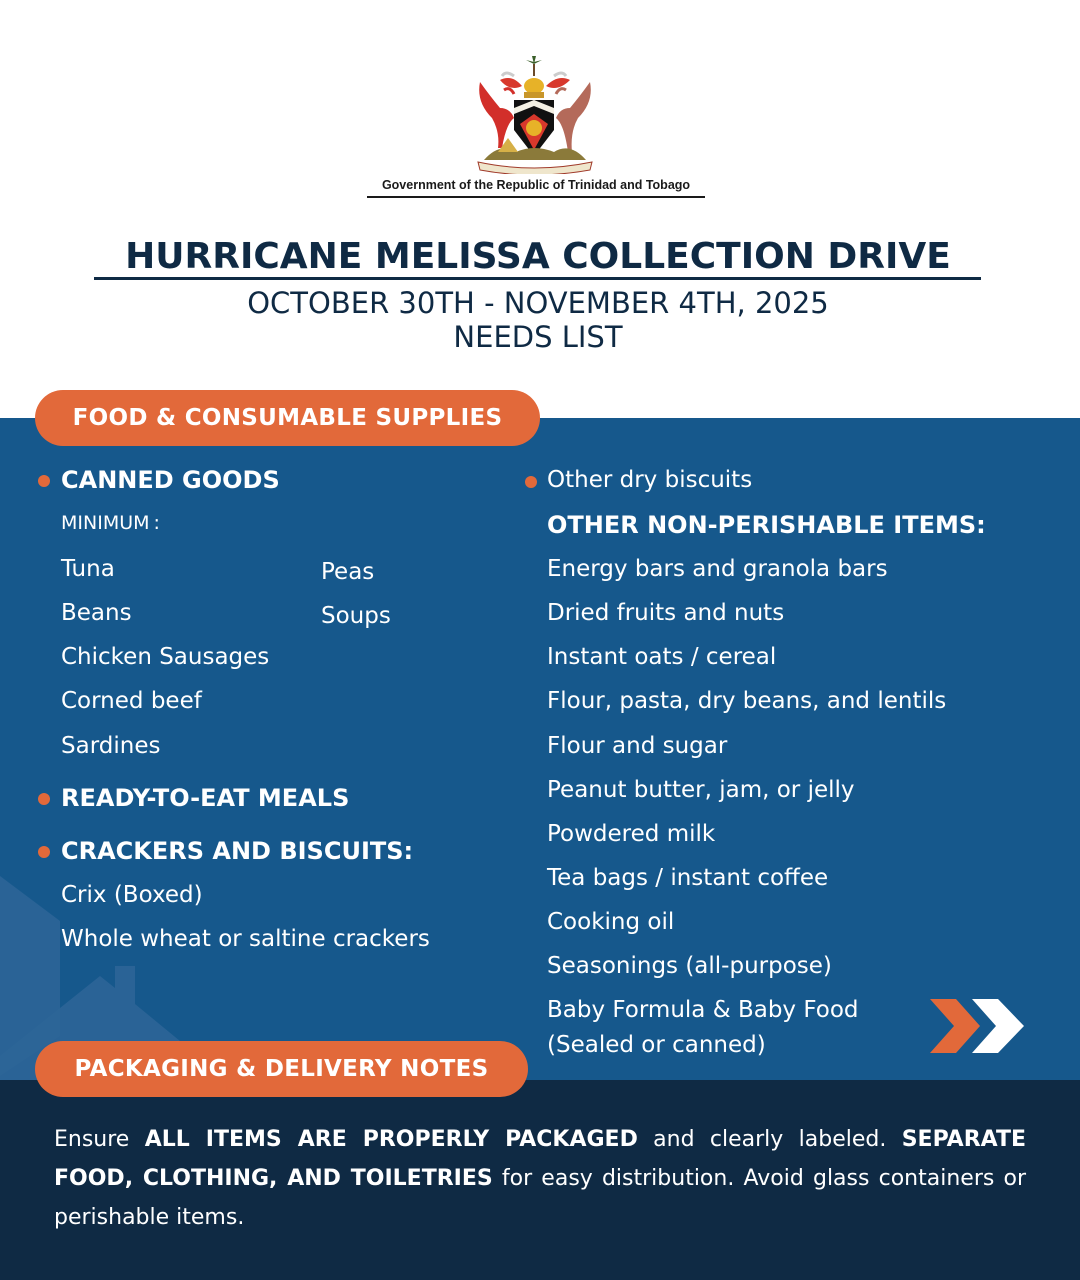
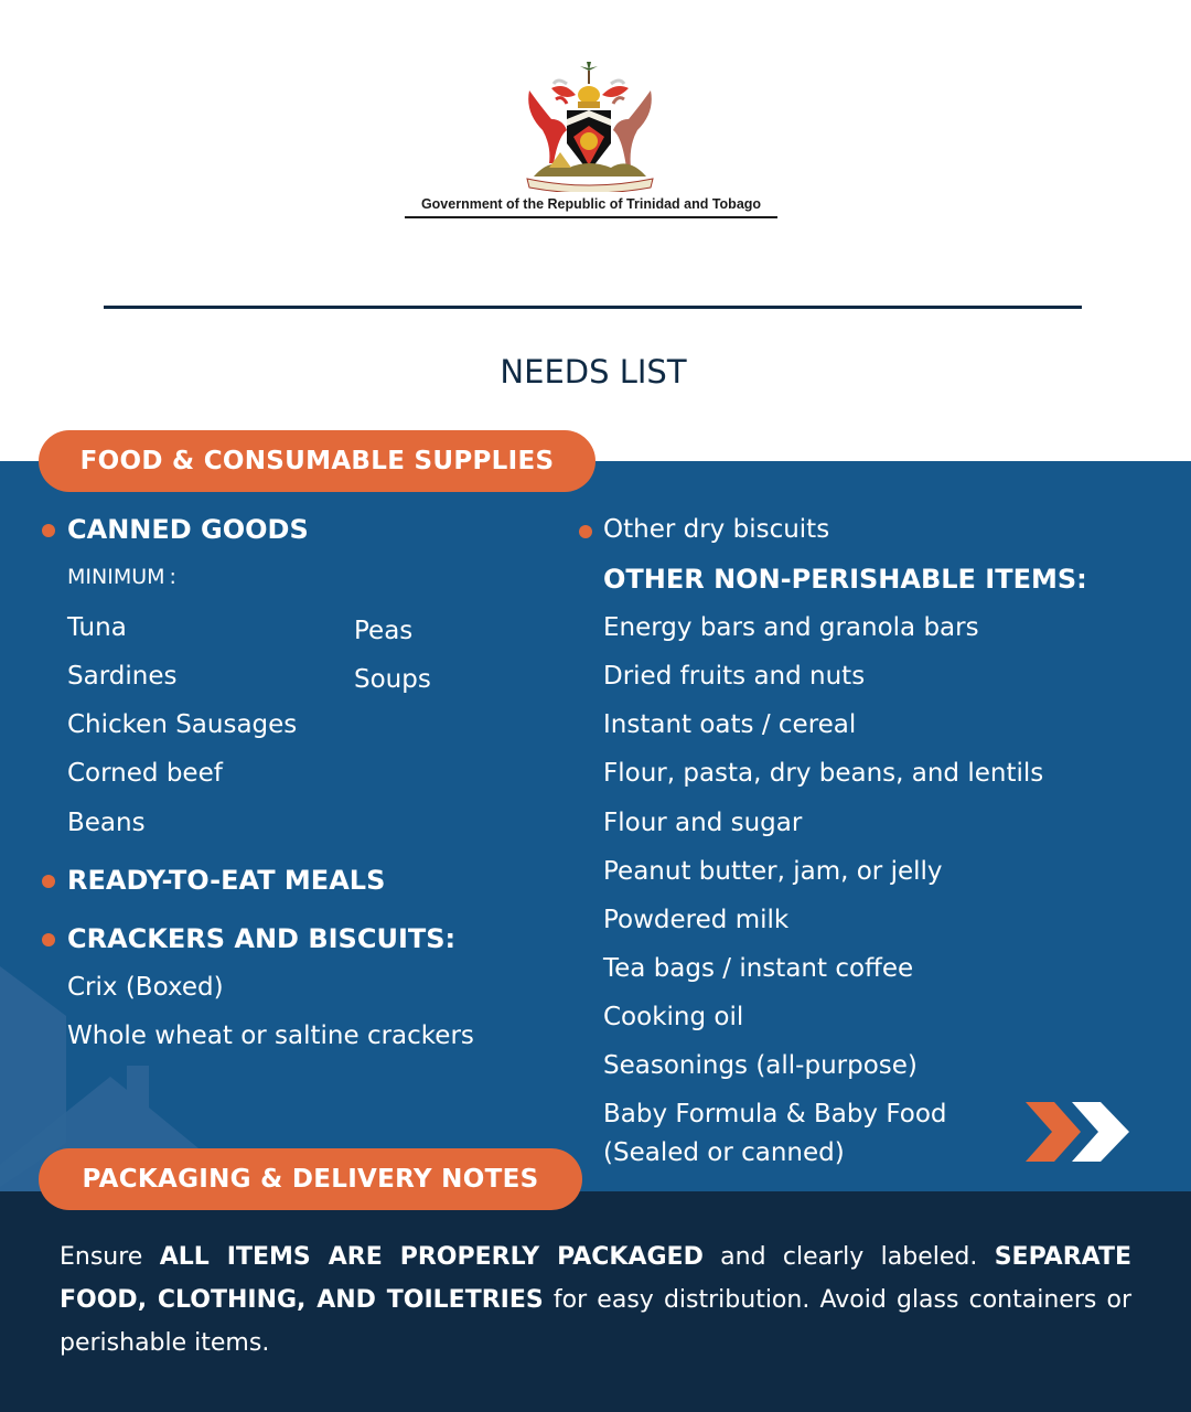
  Government of the Republic of Trinidad and Tobago
- HURRICANE MELISSA COLLECTION DRIVE
- OCTOBER 30TH - NOVEMBER 4TH, 2025
  NEEDS LIST
  FOOD & CONSUMABLE SUPPLIES
  CANNED GOODS
  MINIMUM
  :
  Tuna
- Beans
+ Sardines
  Chicken Sausages
  Corned beef
- Sardines
+ Beans
  Peas
  Soups
  READY-TO-EAT MEALS
  CRACKERS AND BISCUITS:
  Crix (Boxed)
  Whole wheat or saltine crackers
  Other dry biscuits
  OTHER NON-PERISHABLE ITEMS:
  Energy bars and granola bars
  Dried fruits and nuts
  Instant oats / cereal
  Flour, pasta, dry beans, and lentils
  Flour and sugar
  Peanut butter, jam, or jelly
  Powdered milk
  Tea bags / instant coffee
  Cooking oil
  Seasonings (all-purpose)
  Baby Formula & Baby Food
  (Sealed or canned)
  PACKAGING & DELIVERY NOTES
  Ensure ALL ITEMS ARE PROPERLY PACKAGED and clearly labeled. SEPARATE FOOD, CLOTHING, AND TOILETRIES for easy distribution. Avoid glass containers or perishable items.
